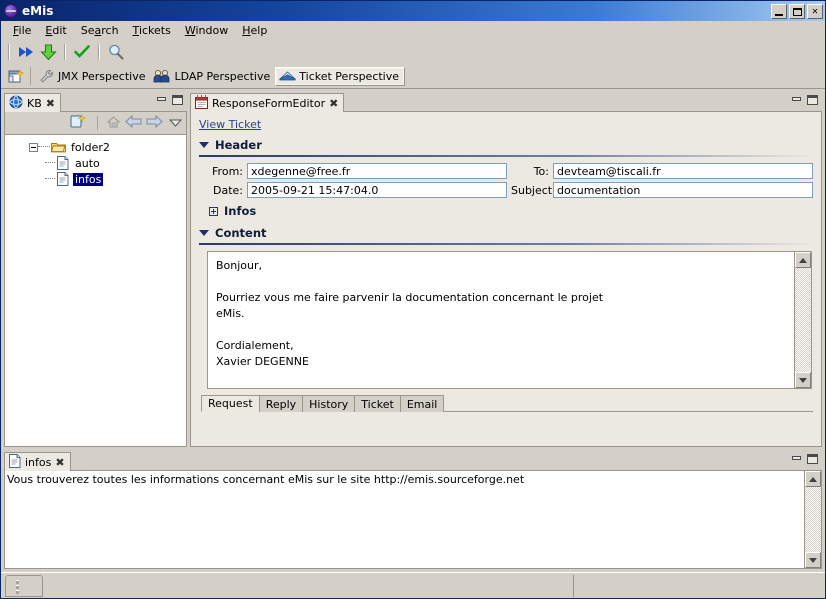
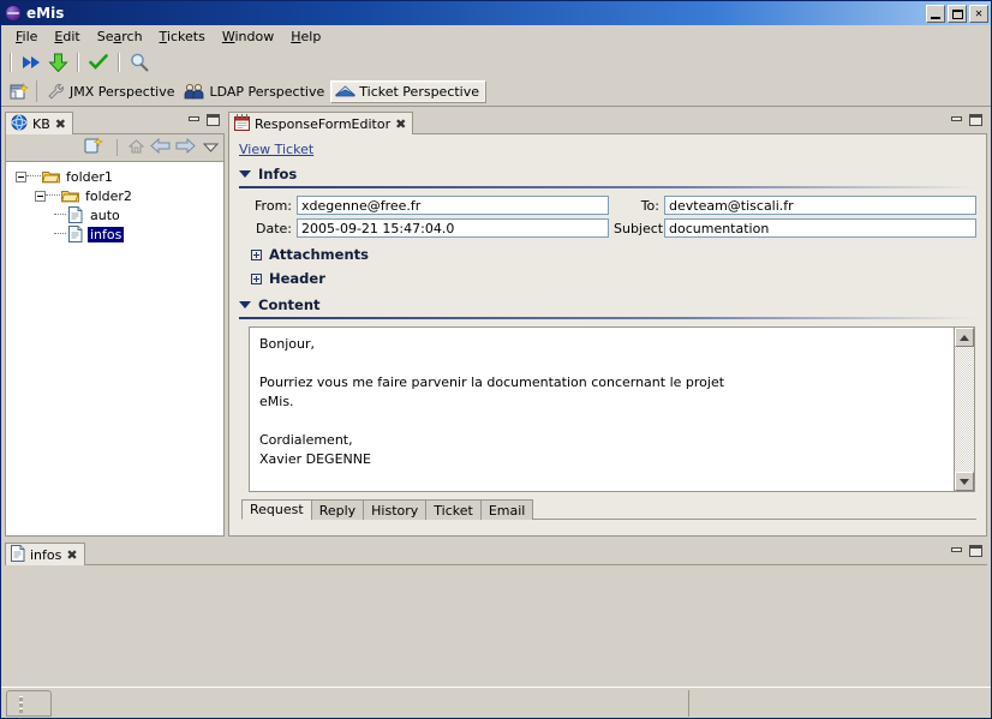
  eMis
  ✕
  File
  Edit
  Search
  Tickets
  Window
  Help
  JMX Perspective
  LDAP Perspective
  Ticket Perspective
  KB
  ✖
+ folder1
  folder2
  auto
  infos
  ResponseFormEditor
  ✖
  View Ticket
- Header
+ Infos
  From:
  xdegenne@free.fr
  To:
  devteam@tiscali.fr
  Date:
  2005-09-21 15:47:04.0
  Subject
  documentation
+ Attachments
- Infos
+ Header
  Content
  Bonjour,
  Pourriez vous me faire parvenir la documentation concernant le projet
  eMis.
  Cordialement,
  Xavier DEGENNE
  Request
  Reply
  History
  Ticket
  Email
  infos
  ✖
- Vous trouverez toutes les informations concernant eMis sur le site http://emis.sourceforge.net
